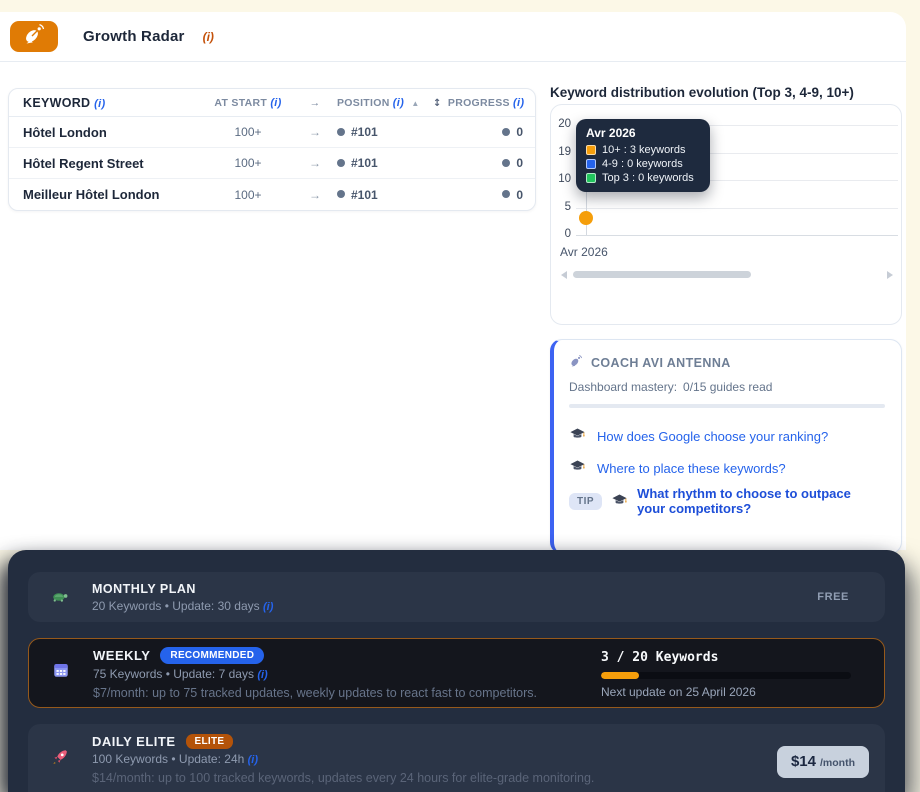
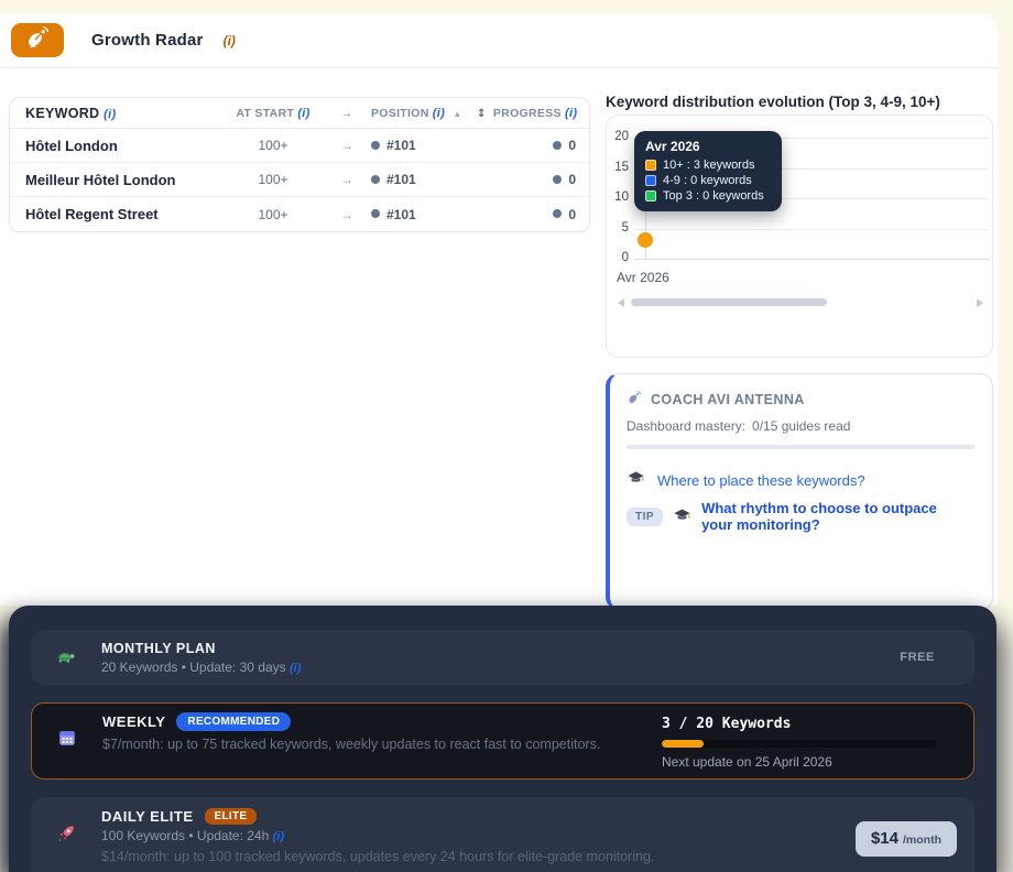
  Growth Radar
  (i)
  KEYWORD (i)
  AT START (i)
  →
  POSITION (i) ▲
  ↕ PROGRESS (i)
  Hôtel London
  100+
  →
  #101
  0
- Hôtel Regent Street
+ Meilleur Hôtel London
  100+
  →
  #101
  0
- Meilleur Hôtel London
+ Hôtel Regent Street
  100+
  →
  #101
  0
  Keyword distribution evolution (Top 3, 4-9, 10+)
  20
- 19
+ 15
  10
  5
  0
  Avr 2026
  Avr 2026
  10+ : 3 keywords
  4-9 : 0 keywords
  Top 3 : 0 keywords
  COACH AVI ANTENNA
  Dashboard mastery: 0/15 guides read
- How does Google choose your ranking?
  Where to place these keywords?
  TIP
- What rhythm to choose to outpace your competitors?
+ What rhythm to choose to outpace your monitoring?
  MONTHLY PLAN
  20 Keywords • Update: 30 days (i)
  FREE
  WEEKLY
  RECOMMENDED
- 75 Keywords • Update: 7 days (i)
- $7/month: up to 75 tracked updates, weekly updates to react fast to competitors.
+ $7/month: up to 75 tracked keywords, weekly updates to react fast to competitors.
  3 / 20 Keywords
  Next update on 25 April 2026
  DAILY ELITE
  ELITE
  100 Keywords • Update: 24h (i)
  $14/month: up to 100 tracked keywords, updates every 24 hours for elite-grade monitoring.
  $14
  /month
